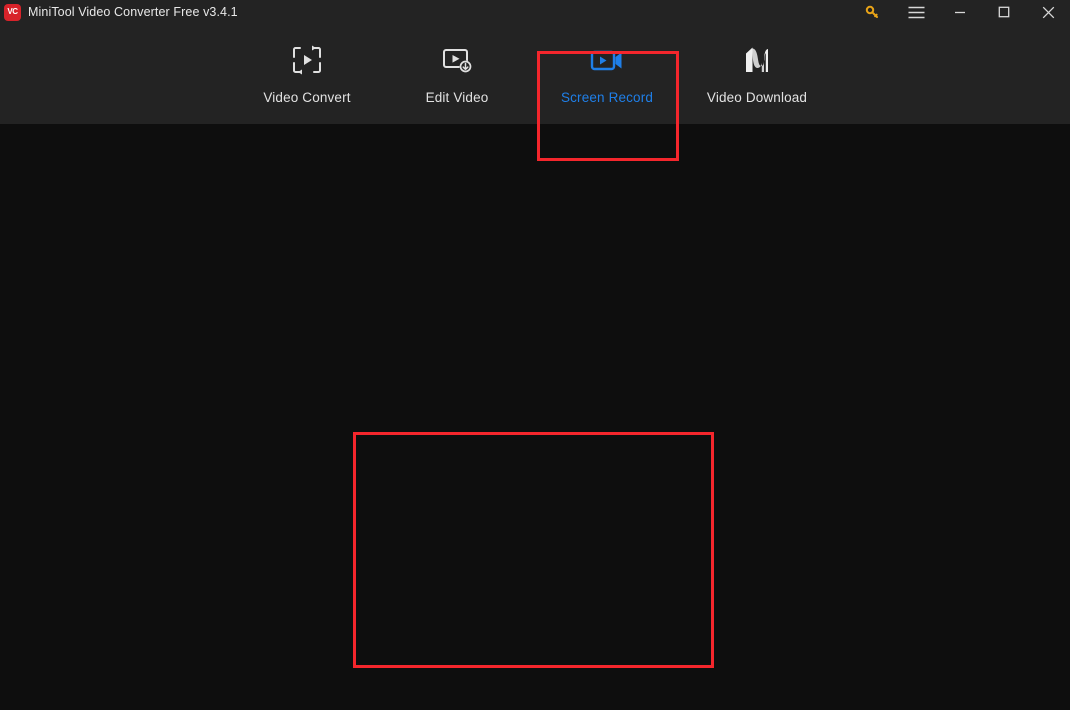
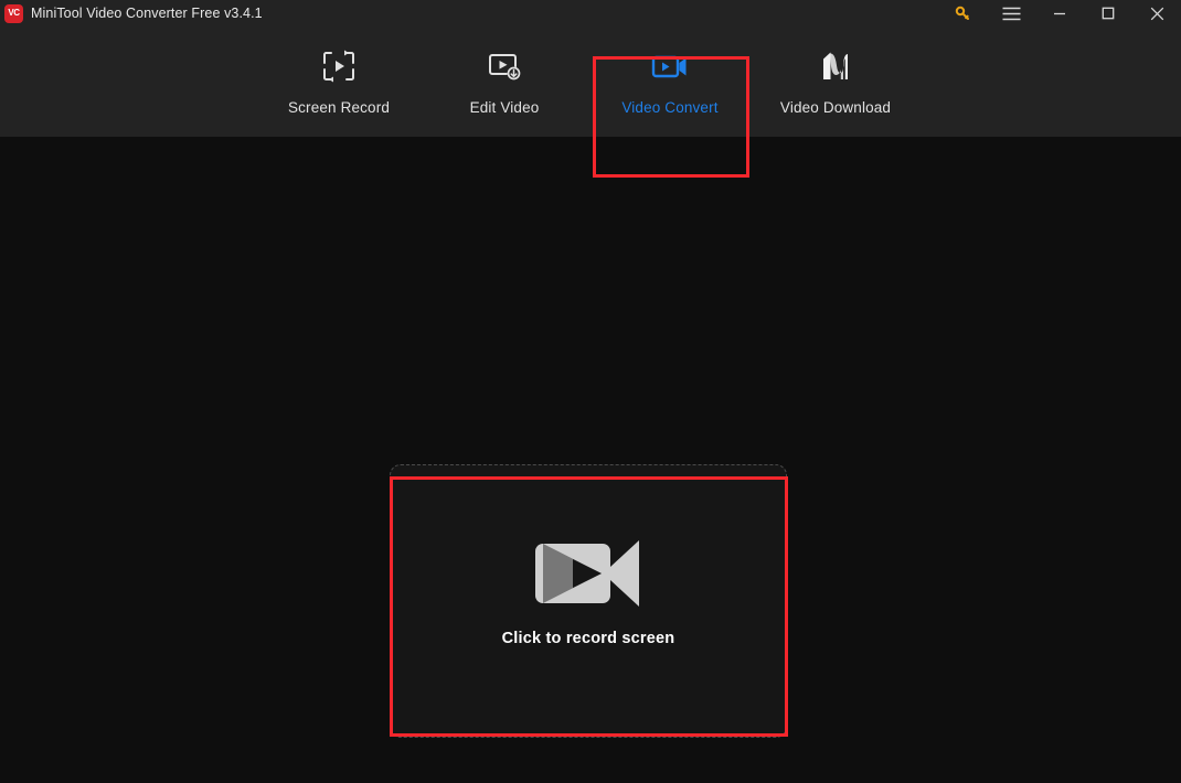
  VC
  MiniTool Video Converter Free v3.4.1
- Video Convert
+ Screen Record
  Edit Video
- Screen Record
+ Video Convert
  Video Download
+ Click to record screen
